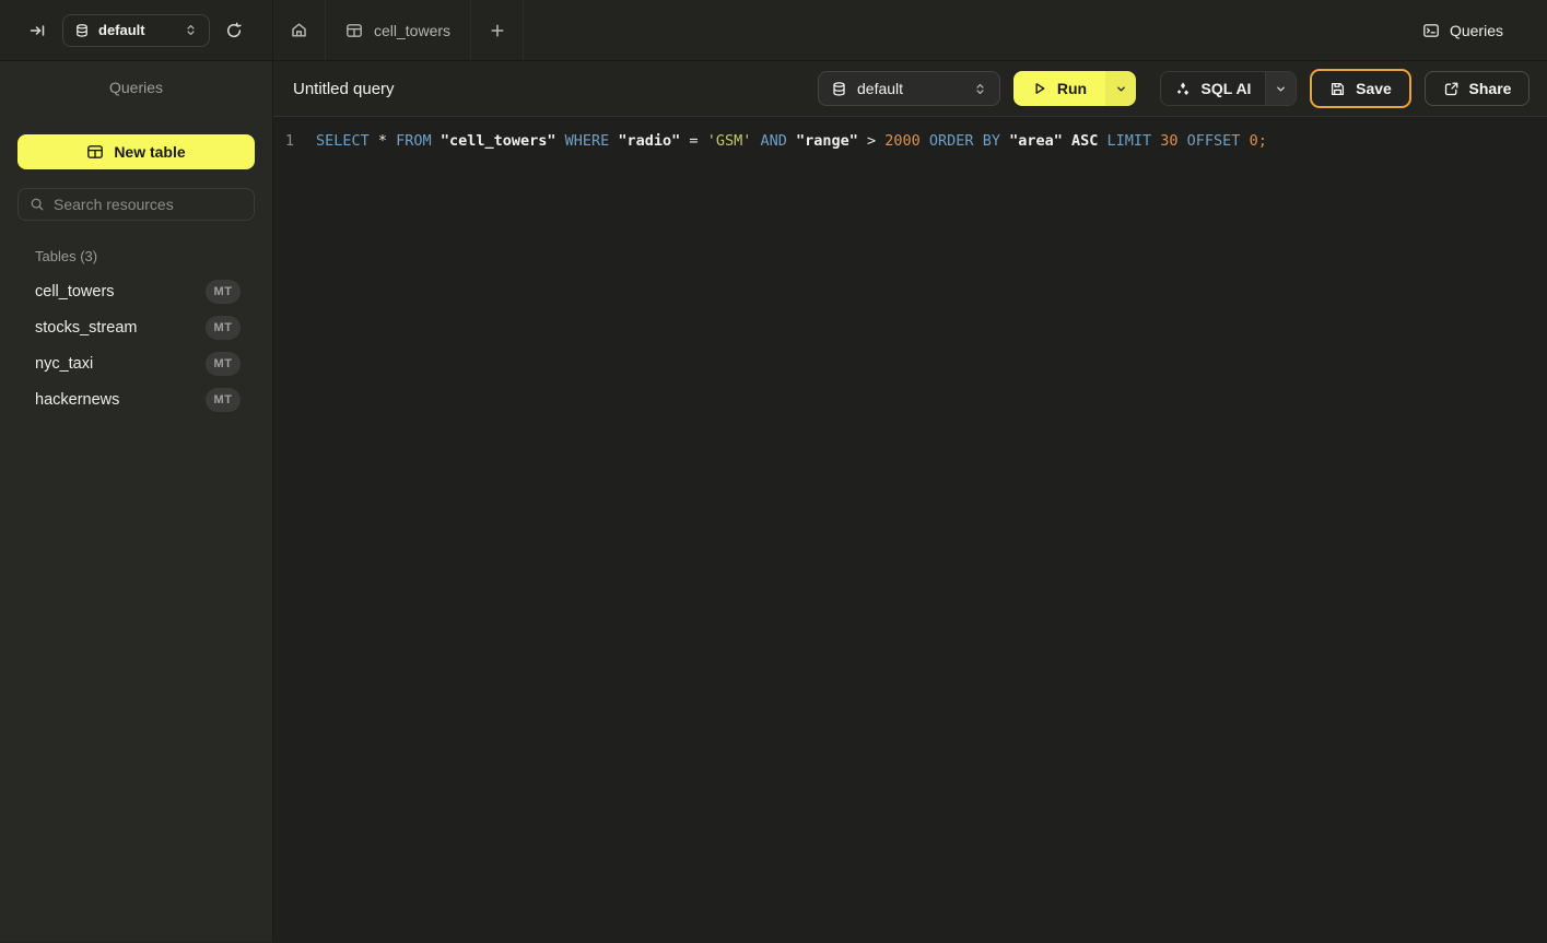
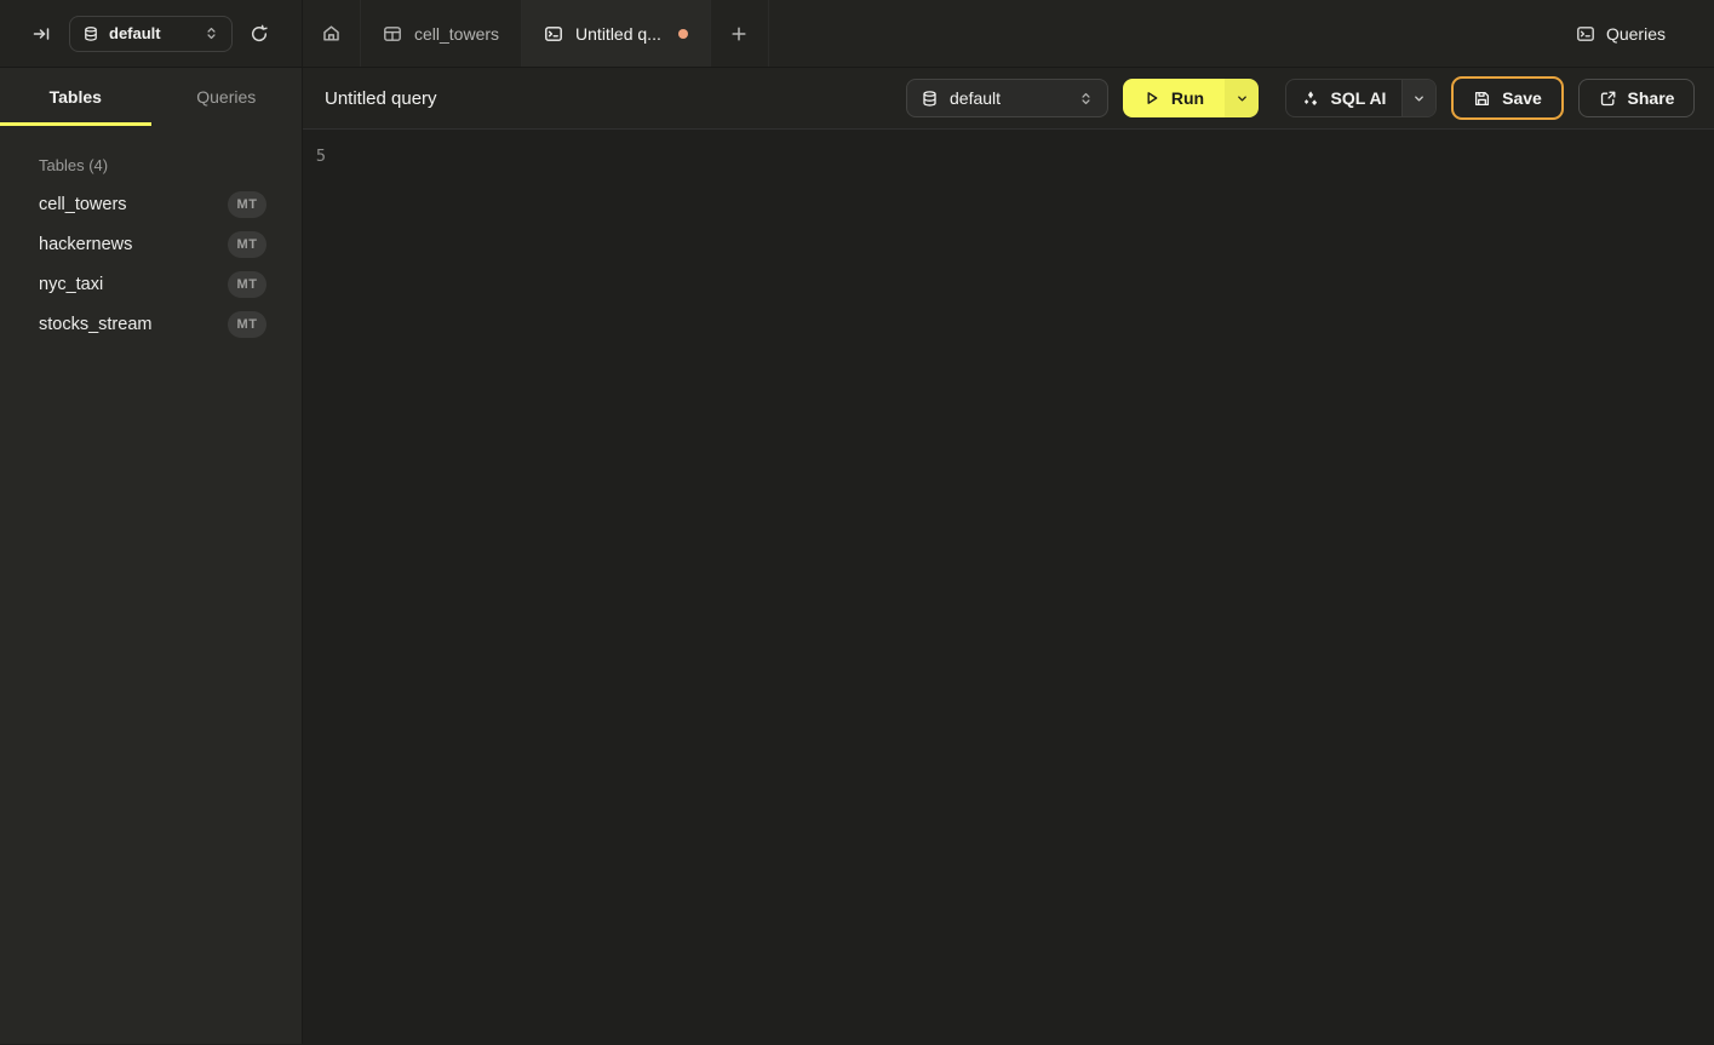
  default
  cell_towers
+ Untitled q...
  Queries
+ Tables
  Queries
- New table
- Search resources
- Tables (3)
+ Tables (4)
  cell_towers
  MT
- stocks_stream
+ hackernews
  MT
  nyc_taxi
  MT
- hackernews
+ stocks_stream
  MT
  Untitled query
  default
  Run
  SQL AI
  Save
  Share
- 1
+ 5
- SELECT * FROM "cell_towers" WHERE "radio" = 'GSM' AND "range" > 2000 ORDER BY "area" ASC LIMIT 30 OFFSET 0;
